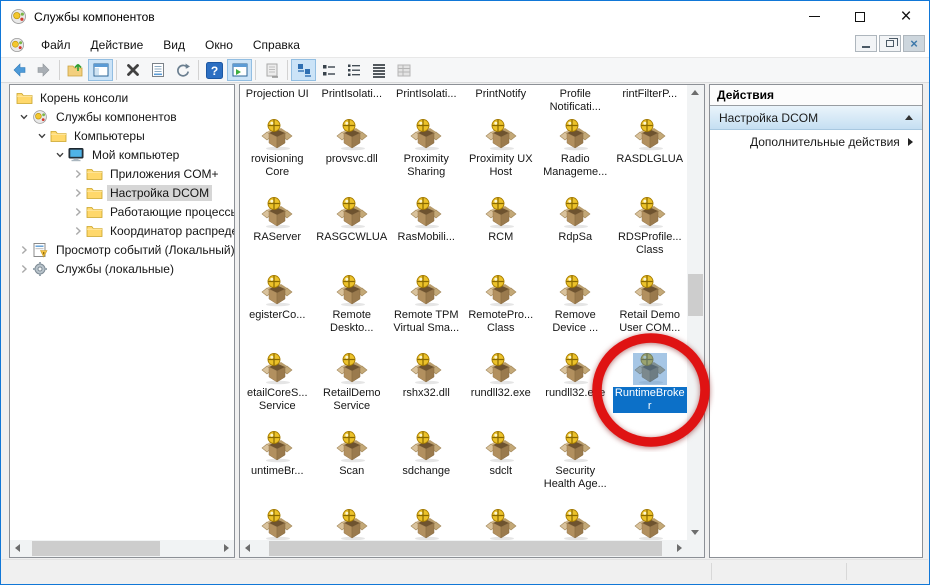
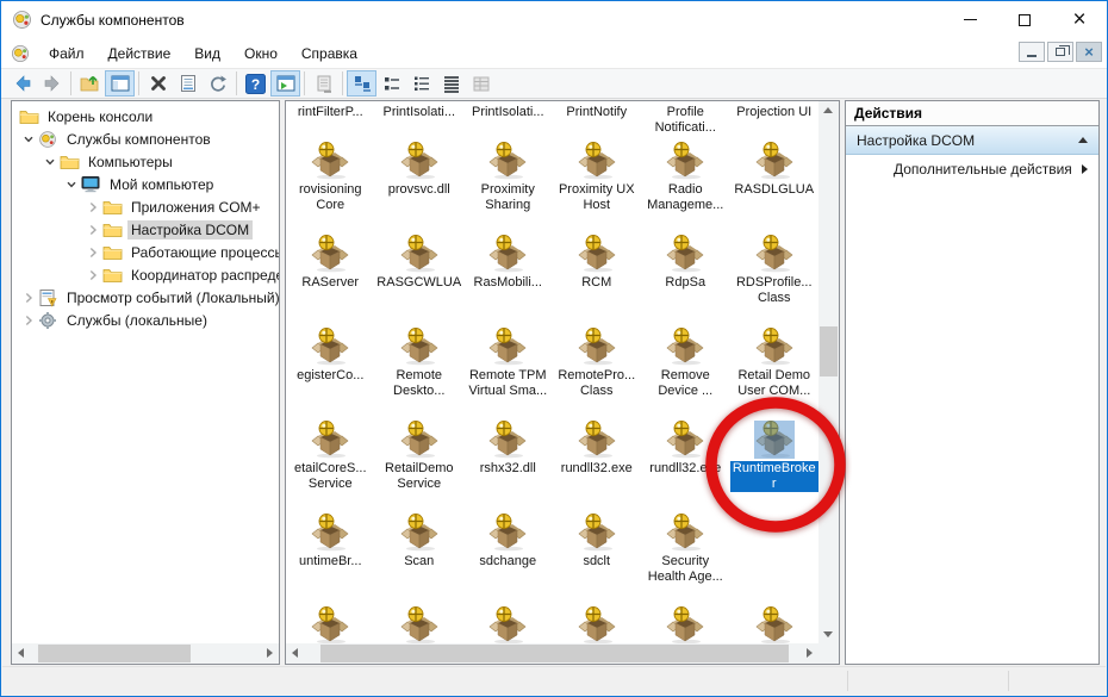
  Службы компонентов
  ×
  Файл
  Действие
  Вид
  Окно
  Справка
  ×
  ?
  Корень консоли
  Службы компонентов
  Компьютеры
  Мой компьютер
  Приложения COM+
  Настройка DCOM
  Работающие процесс
  Координатор распред
  Просмотр событий (Локальный)
  Службы (локальные)
- Projection UI
+ rintFilterP...
  PrintIsolati...
  PrintIsolati...
  PrintNotify
  Profile Notificati...
- rintFilterP...
+ Projection UI
  rovisioning Core
  provsvc.dll
  Proximity Sharing
  Proximity UX Host
  Radio Manageme...
  RASDLGLUA
  RAServer
  RASGCWLUA
  RasMobili...
  RCM
  RdpSa
  RDSProfile... Class
  egisterCo...
  Remote Deskto...
  Remote TPM Virtual Sma...
  RemotePro... Class
  Remove Device ...
  Retail Demo User COM...
  etailCoreS... Service
  RetailDemo Service
  rshx32.dll
  rundll32.exe
  rundll32.ee
  RuntimeBroker
  untimeBr...
  Scan
  sdchange
  sdclt
  Security Health Age...
  Действия
  Настройка DCOM
  Дополнительные действия
